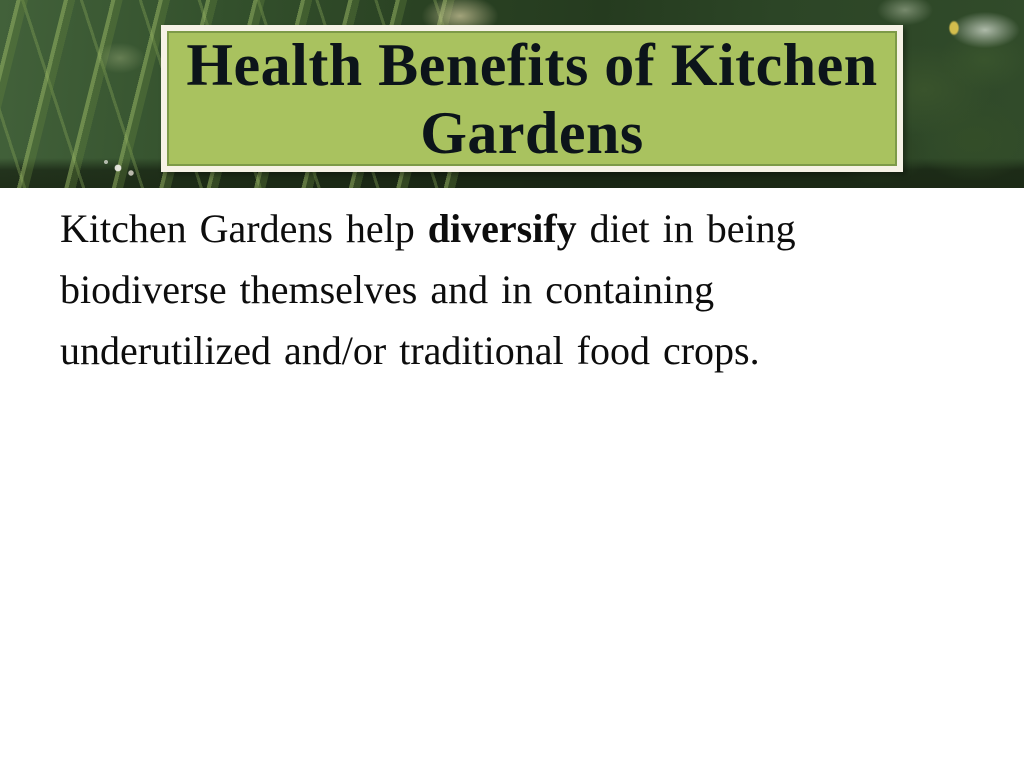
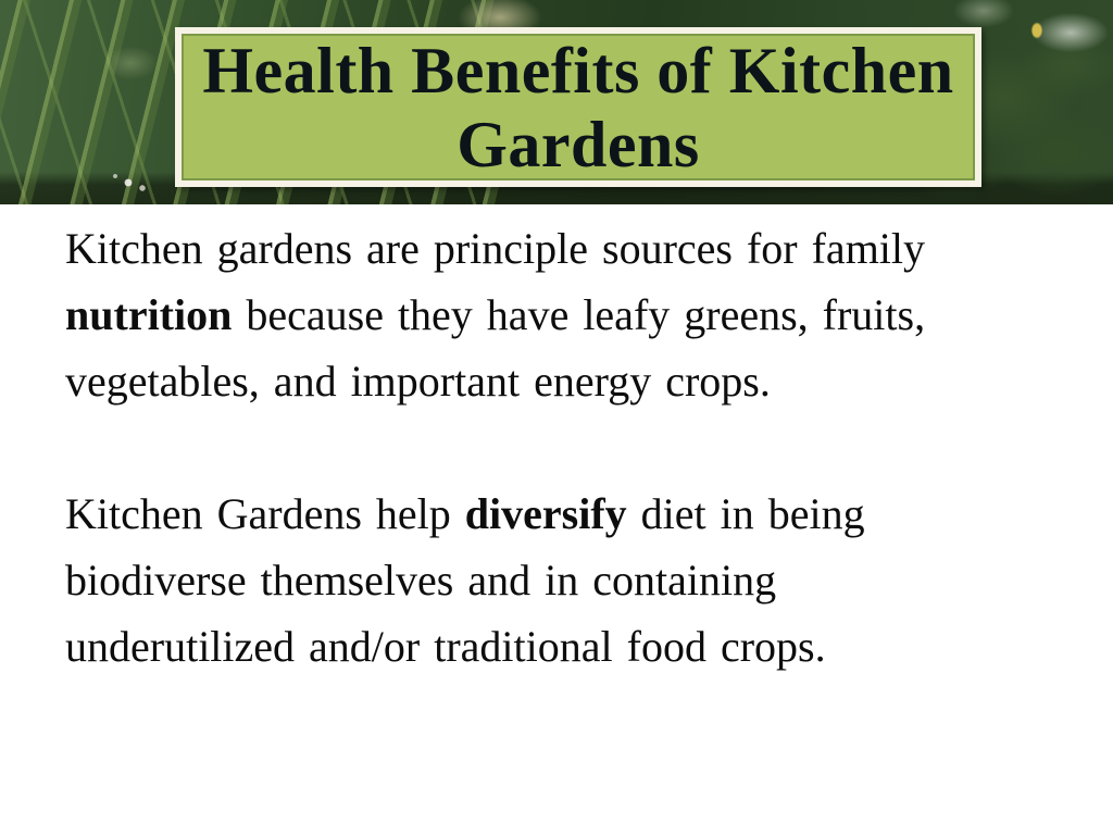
  Health Benefits of Kitchen
  Gardens
+ Kitchen gardens are principle sources for family
+ nutrition because they have leafy greens, fruits,
+ vegetables, and important energy crops.
  Kitchen Gardens help diversify diet in being
  biodiverse themselves and in containing
  underutilized and/or traditional food crops.
